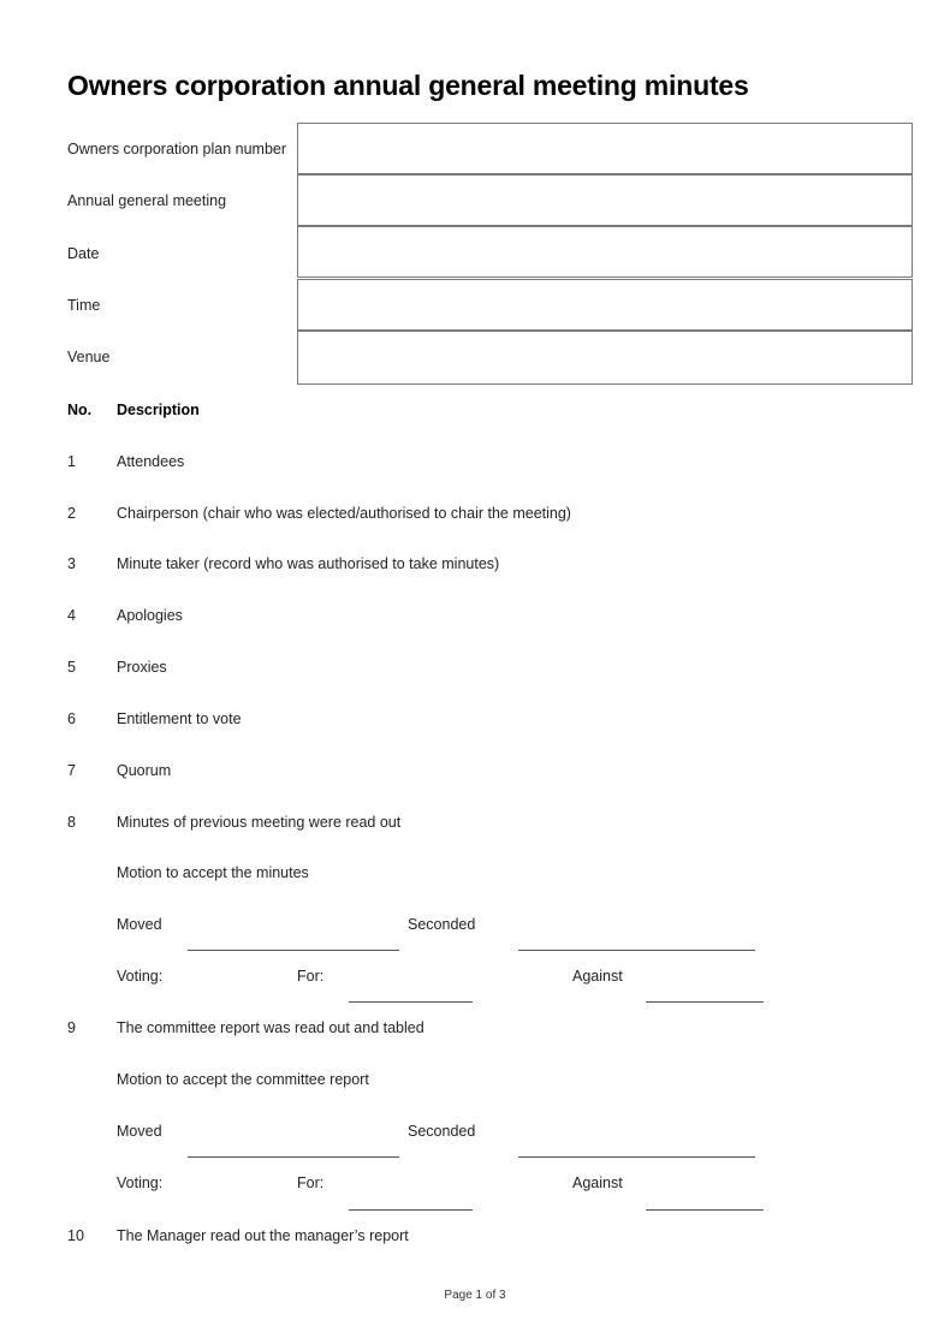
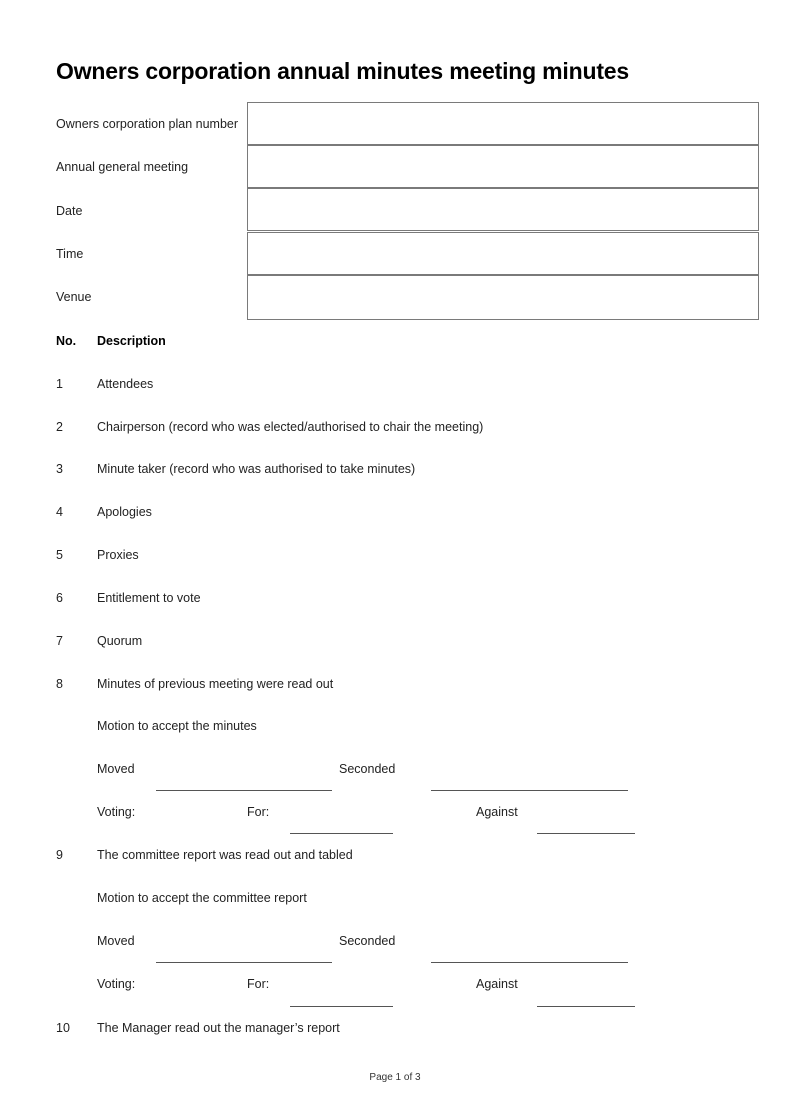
- Owners corporation annual general meeting minutes
+ Owners corporation annual minutes meeting minutes
  Owners corporation plan number
  Annual general meeting
  Date
  Time
  Venue
  No.
  Description
  1
  Attendees
  2
- Chairperson (chair who was elected/authorised to chair the meeting)
+ Chairperson (record who was elected/authorised to chair the meeting)
  3
  Minute taker (record who was authorised to take minutes)
  4
  Apologies
  5
  Proxies
  6
  Entitlement to vote
  7
  Quorum
  8
  Minutes of previous meeting were read out
  Motion to accept the minutes
  Moved
  Seconded
  Voting:
  For:
  Against
  9
  The committee report was read out and tabled
  Motion to accept the committee report
  Moved
  Seconded
  Voting:
  For:
  Against
  10
  The Manager read out the manager’s report
  Page 1 of 3
